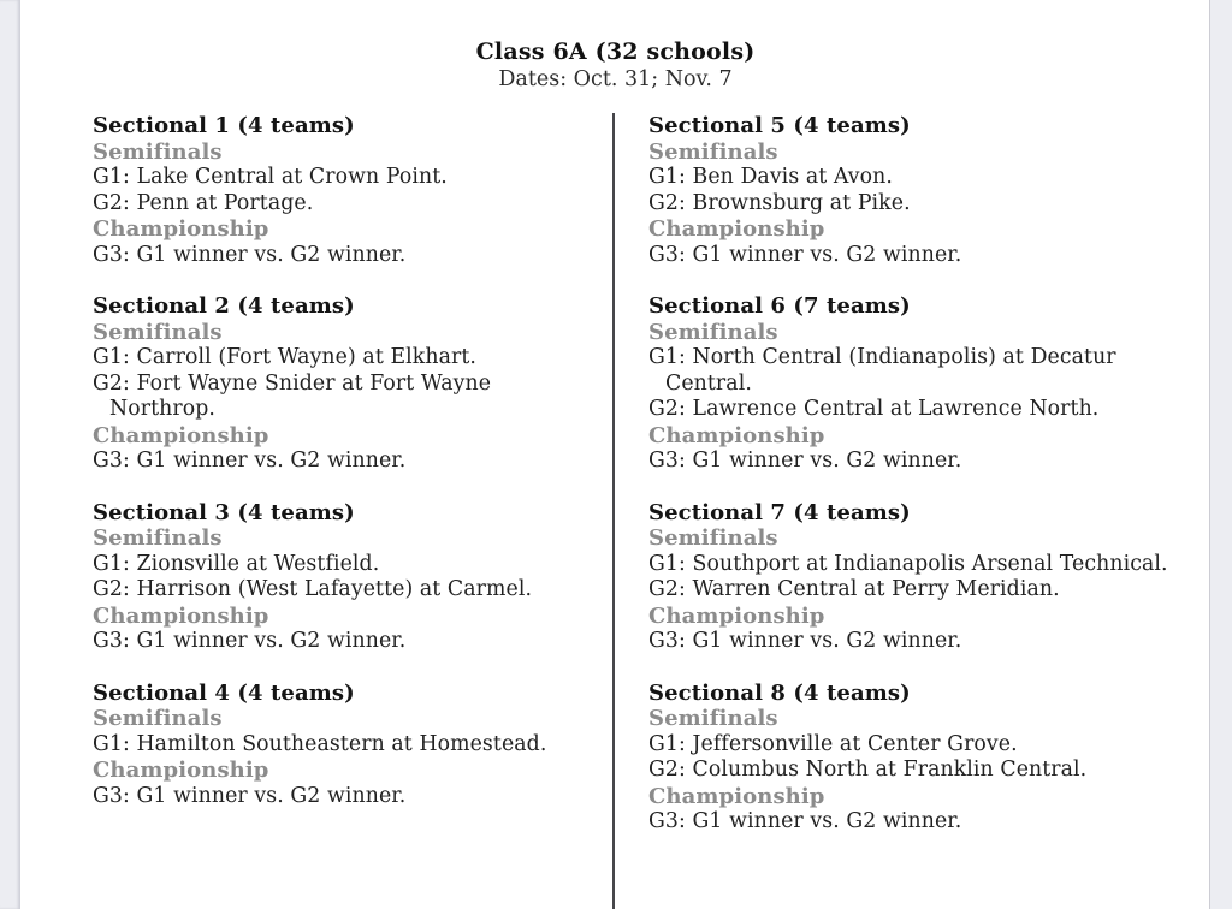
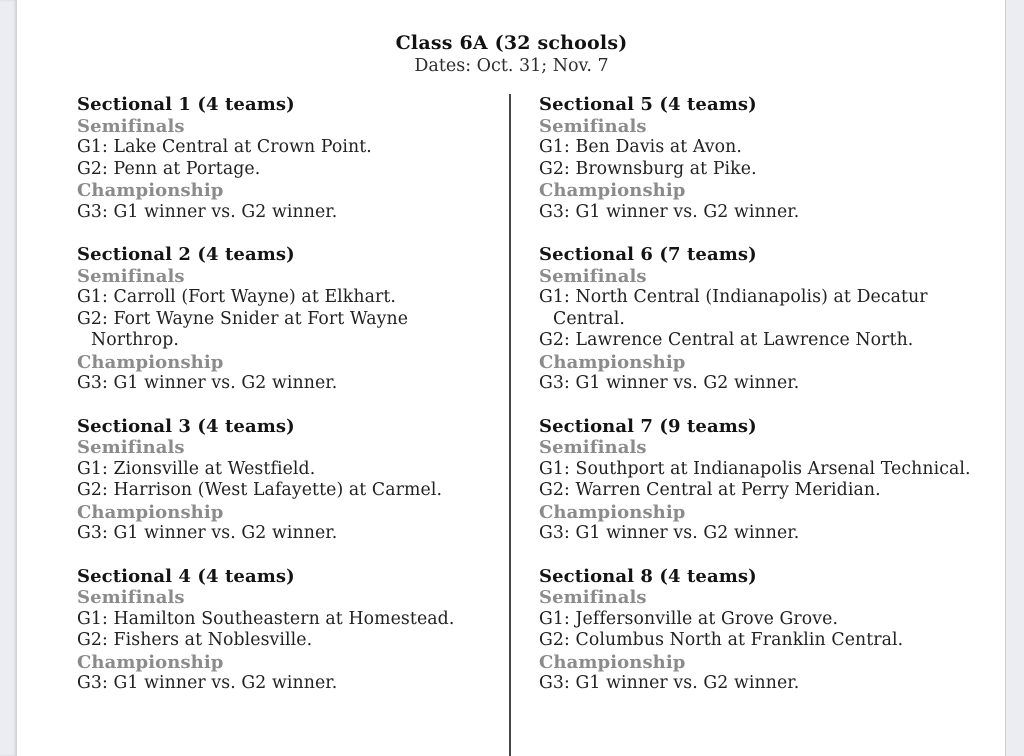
  Class 6A (32 schools)
  Dates: Oct. 31; Nov. 7
  Sectional 1 (4 teams)
  Semifinals
  G1: Lake Central at Crown Point.
  G2: Penn at Portage.
  Championship
  G3: G1 winner vs. G2 winner.
  Sectional 2 (4 teams)
  Semifinals
  G1: Carroll (Fort Wayne) at Elkhart.
  G2: Fort Wayne Snider at Fort Wayne Northrop.
  Championship
  G3: G1 winner vs. G2 winner.
  Sectional 3 (4 teams)
  Semifinals
  G1: Zionsville at Westfield.
  G2: Harrison (West Lafayette) at Carmel.
  Championship
  G3: G1 winner vs. G2 winner.
  Sectional 4 (4 teams)
  Semifinals
  G1: Hamilton Southeastern at Homestead.
+ G2: Fishers at Noblesville.
  Championship
  G3: G1 winner vs. G2 winner.
  Sectional 5 (4 teams)
  Semifinals
  G1: Ben Davis at Avon.
  G2: Brownsburg at Pike.
  Championship
  G3: G1 winner vs. G2 winner.
  Sectional 6 (7 teams)
  Semifinals
  G1: North Central (Indianapolis) at Decatur Central.
  G2: Lawrence Central at Lawrence North.
  Championship
  G3: G1 winner vs. G2 winner.
- Sectional 7 (4 teams)
+ Sectional 7 (9 teams)
  Semifinals
  G1: Southport at Indianapolis Arsenal Technical.
  G2: Warren Central at Perry Meridian.
  Championship
  G3: G1 winner vs. G2 winner.
  Sectional 8 (4 teams)
  Semifinals
- G1: Jeffersonville at Center Grove.
+ G1: Jeffersonville at Grove Grove.
  G2: Columbus North at Franklin Central.
  Championship
  G3: G1 winner vs. G2 winner.
